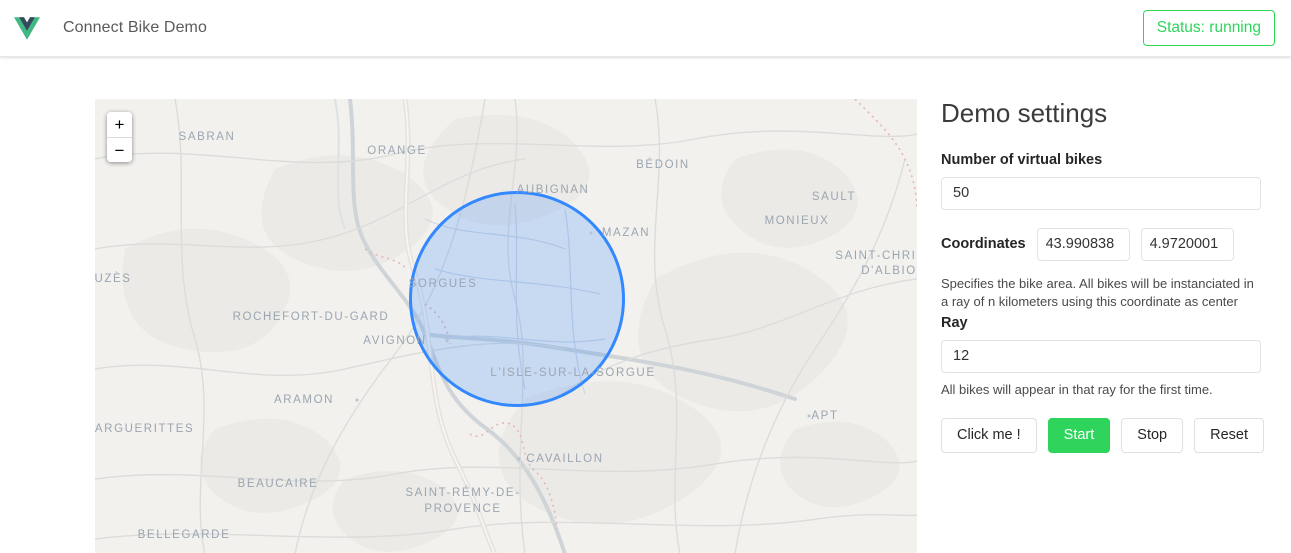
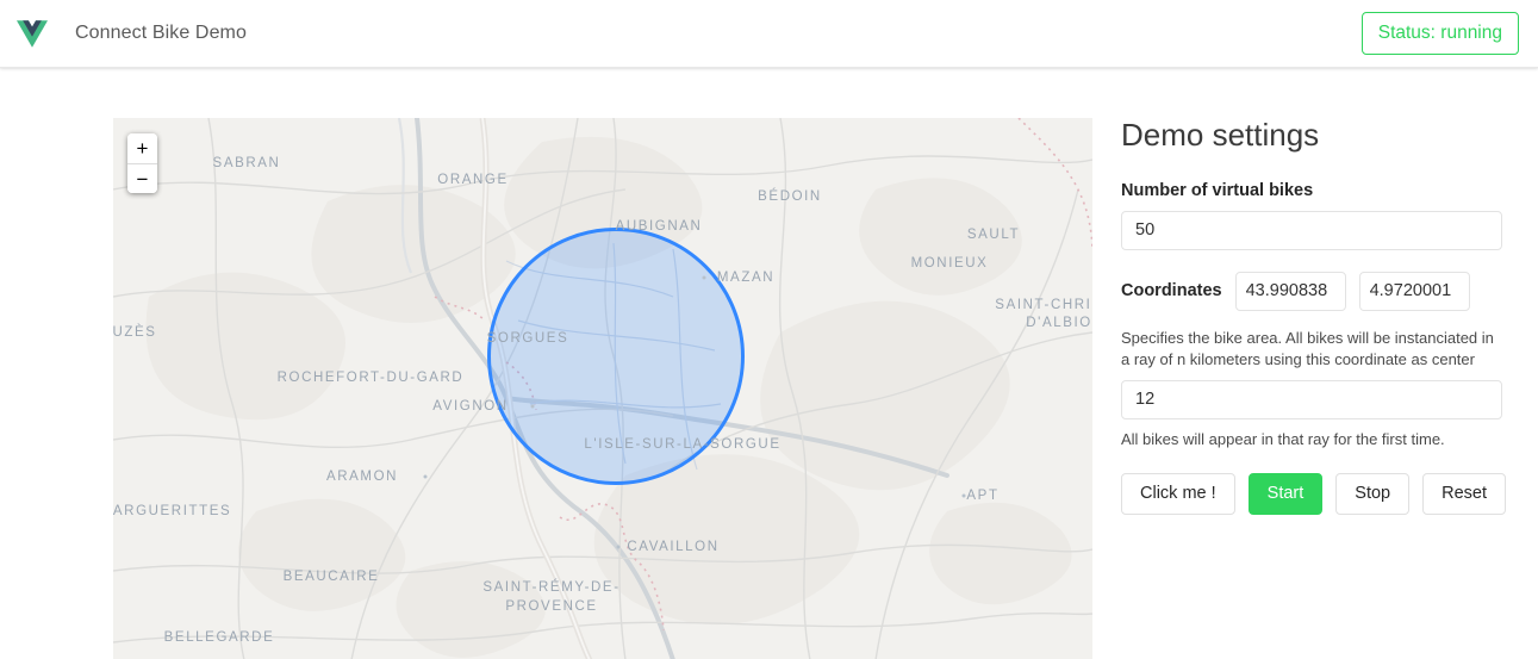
  Connect Bike Demo
  Status: running
  SABRAN
  ORANGE
  BÉDOIN
  AUBIGNAN
  SAULT
  MAZAN
  MONIEUX
  UZÈS
  SORGUES
  SAINT-CHRI
  D'ALBIO
  ROCHEFORT-DU-GARD
  AVIGNON
  L'ISLE-SUR-LA-SORGUE
  APT
  ARAMON
  ARGUERITTES
  CAVAILLON
  SAINT-RÉMY-DE-
  PROVENCE
  BEAUCAIRE
  BELLEGARDE
  +
  −
  Demo settings
  Number of virtual bikes
  50
  Coordinates
  43.990838
  4.9720001
  Specifies the bike area. All bikes will be instanciated in a ray of n kilometers using this coordinate as center
- Ray
  12
  All bikes will appear in that ray for the first time.
  Click me !
  Start
  Stop
  Reset
